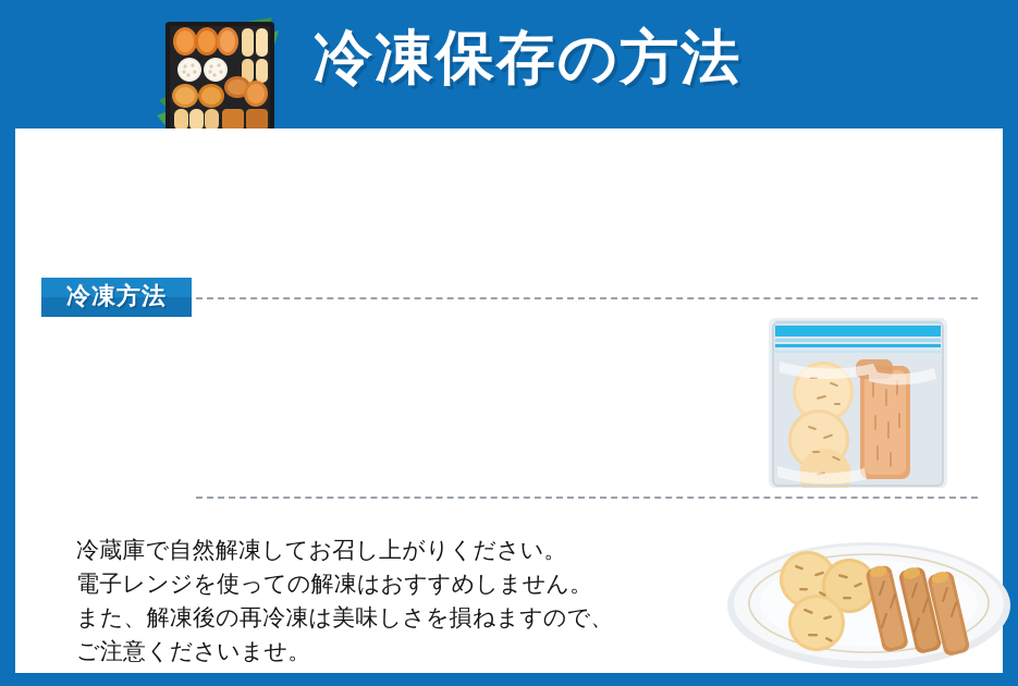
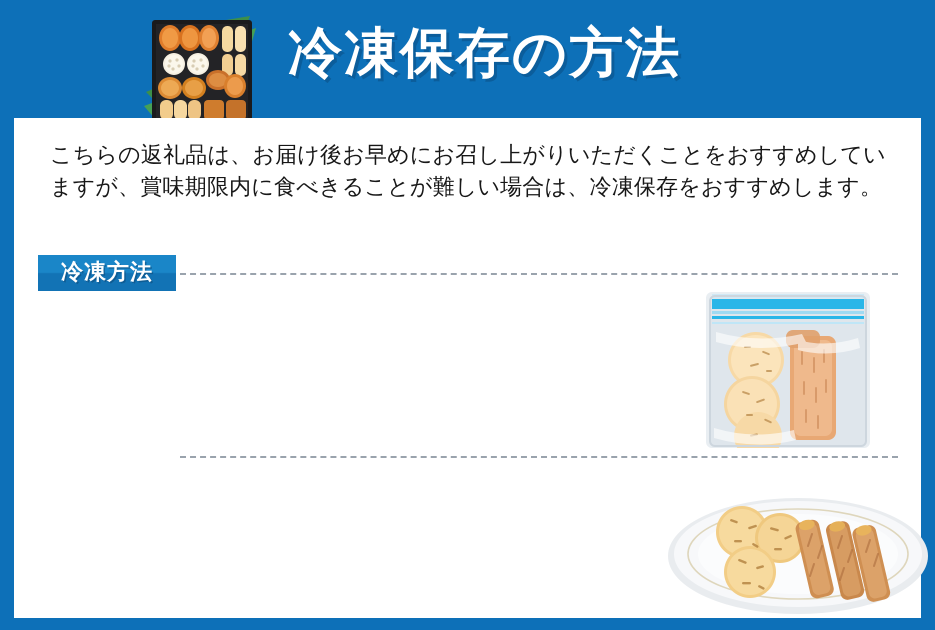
  冷凍保存の方法
+ こちらの返礼品は、お届け後お早めにお召し上がりいただくことをおすすめしていますが、賞味期限内に食べきることが難しい場合は、冷凍保存をおすすめします。
  冷凍方法
- 冷蔵庫で自然解凍してお召し上がりください。
- 電子レンジを使っての解凍はおすすめしません。
- また、解凍後の再冷凍は美味しさを損ねますので、
- ご注意くださいませ。
